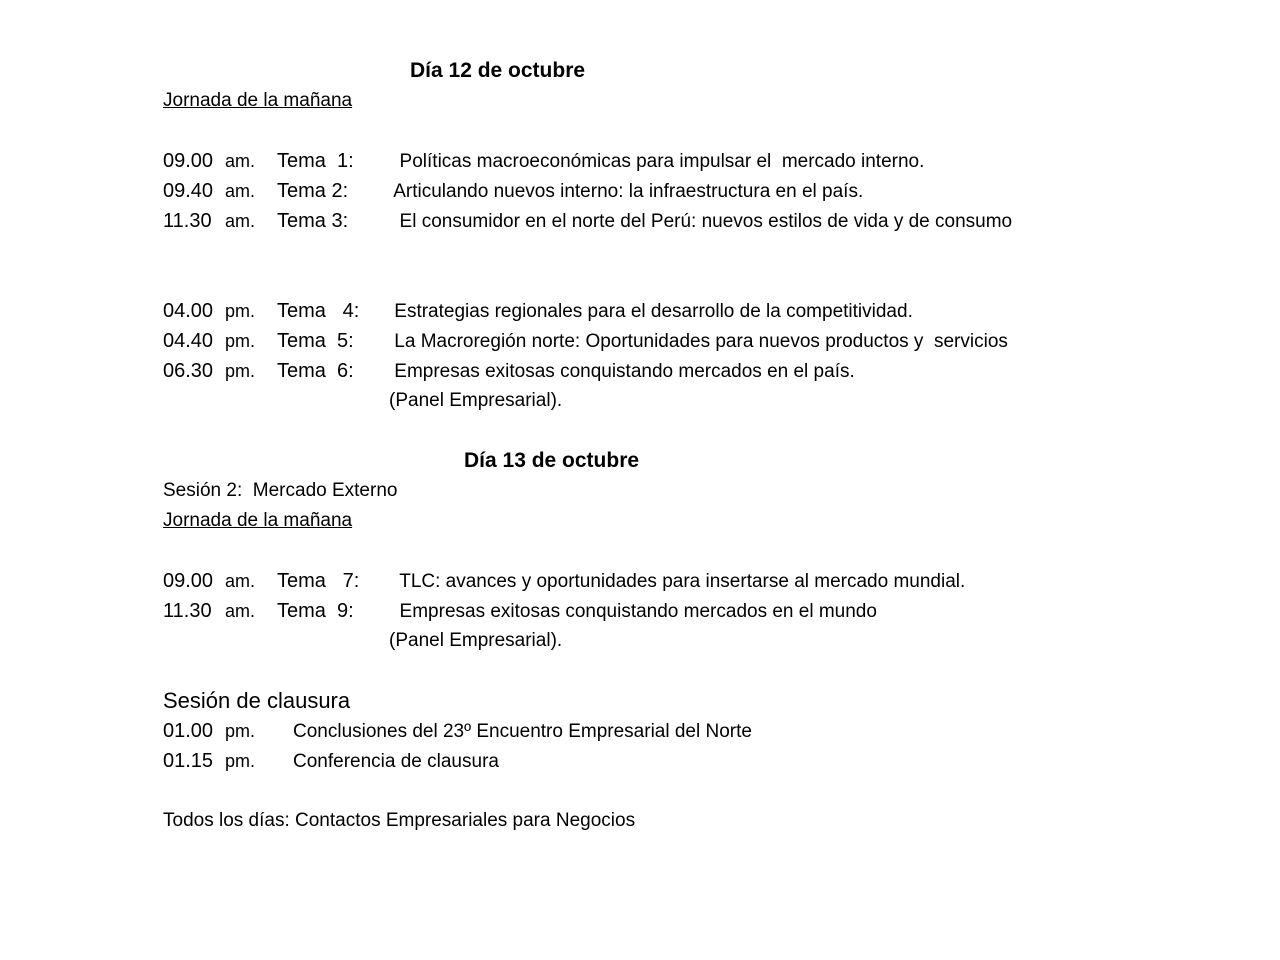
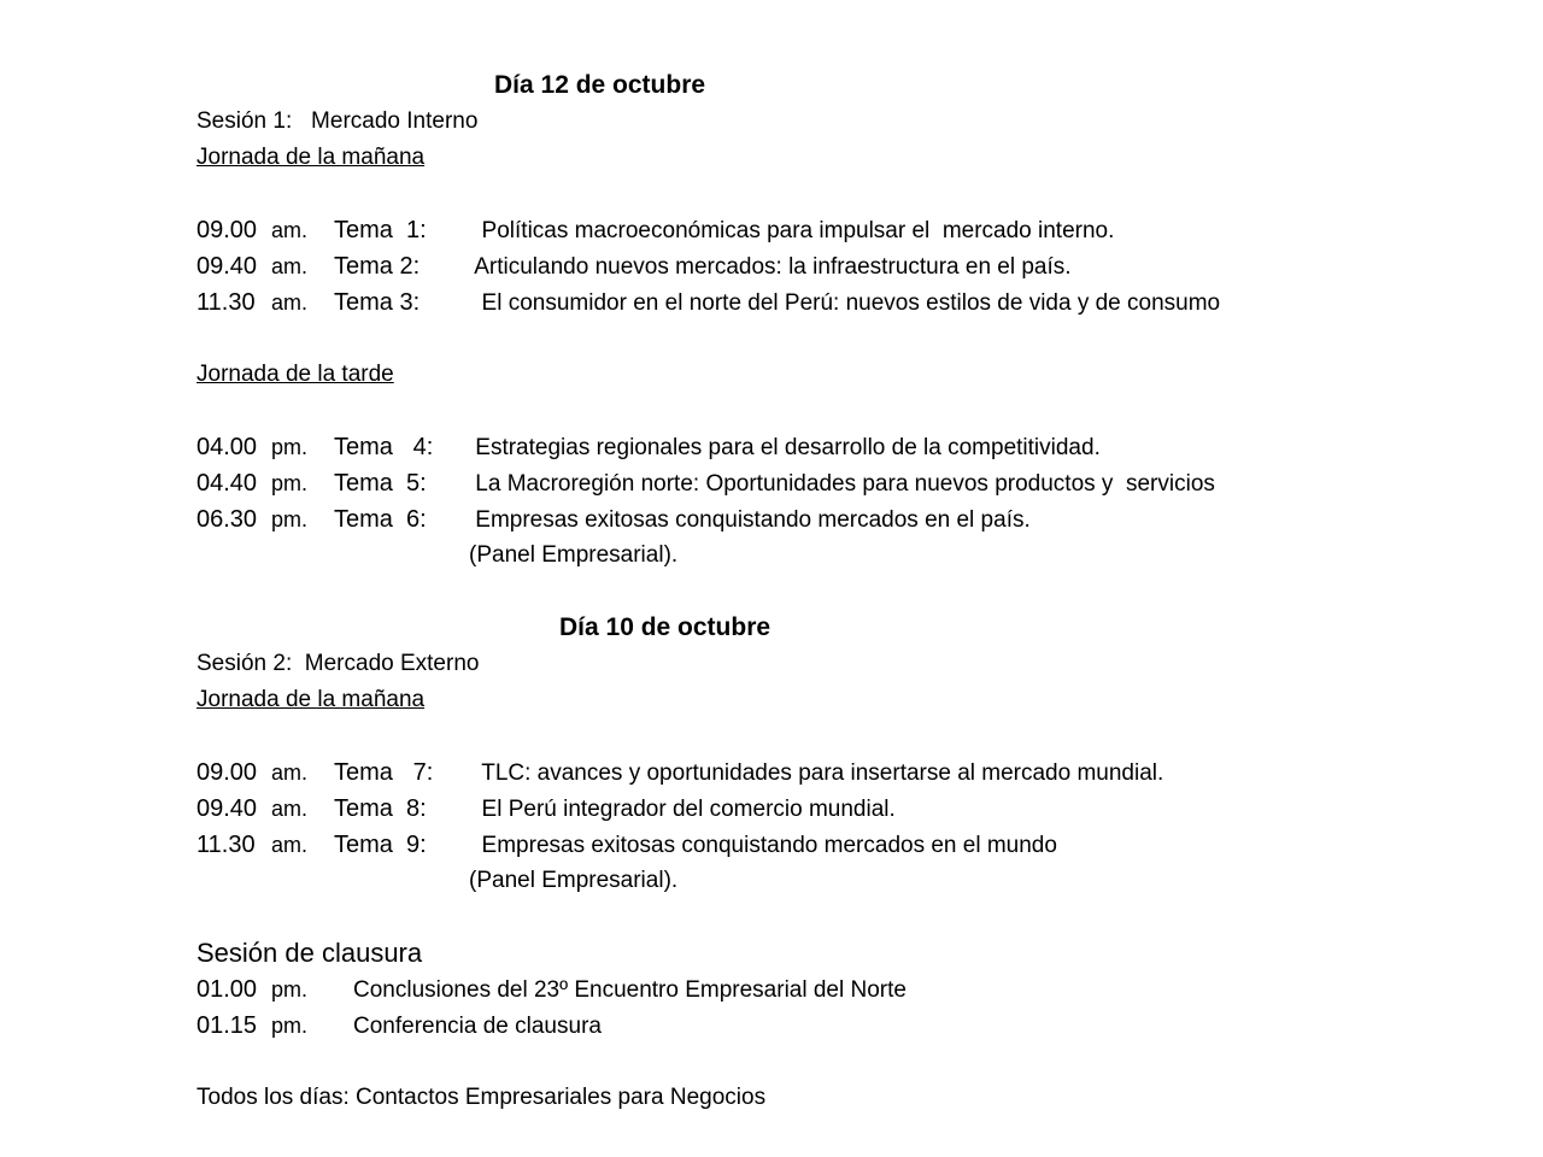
  Día 12 de octubre
+ Sesión 1: Mercado Interno
  Jornada de la mañana
  09.00 am. Tema 1: Políticas macroeconómicas para impulsar el mercado interno.
- 09.40 am. Tema 2: Articulando nuevos interno: la infraestructura en el país.
+ 09.40 am. Tema 2: Articulando nuevos mercados: la infraestructura en el país.
  11.30 am. Tema 3: El consumidor en el norte del Perú: nuevos estilos de vida y de consumo
+ Jornada de la tarde
  04.00 pm. Tema 4: Estrategias regionales para el desarrollo de la competitividad.
  04.40 pm. Tema 5: La Macroregión norte: Oportunidades para nuevos productos y servicios
  06.30 pm. Tema 6: Empresas exitosas conquistando mercados en el país.
  (Panel Empresarial).
- Día 13 de octubre
+ Día 10 de octubre
  Sesión 2: Mercado Externo
  Jornada de la mañana
  09.00 am. Tema 7: TLC: avances y oportunidades para insertarse al mercado mundial.
+ 09.40 am. Tema 8: El Perú integrador del comercio mundial.
  11.30 am. Tema 9: Empresas exitosas conquistando mercados en el mundo
  (Panel Empresarial).
  Sesión de clausura
  01.00 pm. Conclusiones del 23º Encuentro Empresarial del Norte
  01.15 pm. Conferencia de clausura
  Todos los días: Contactos Empresariales para Negocios
